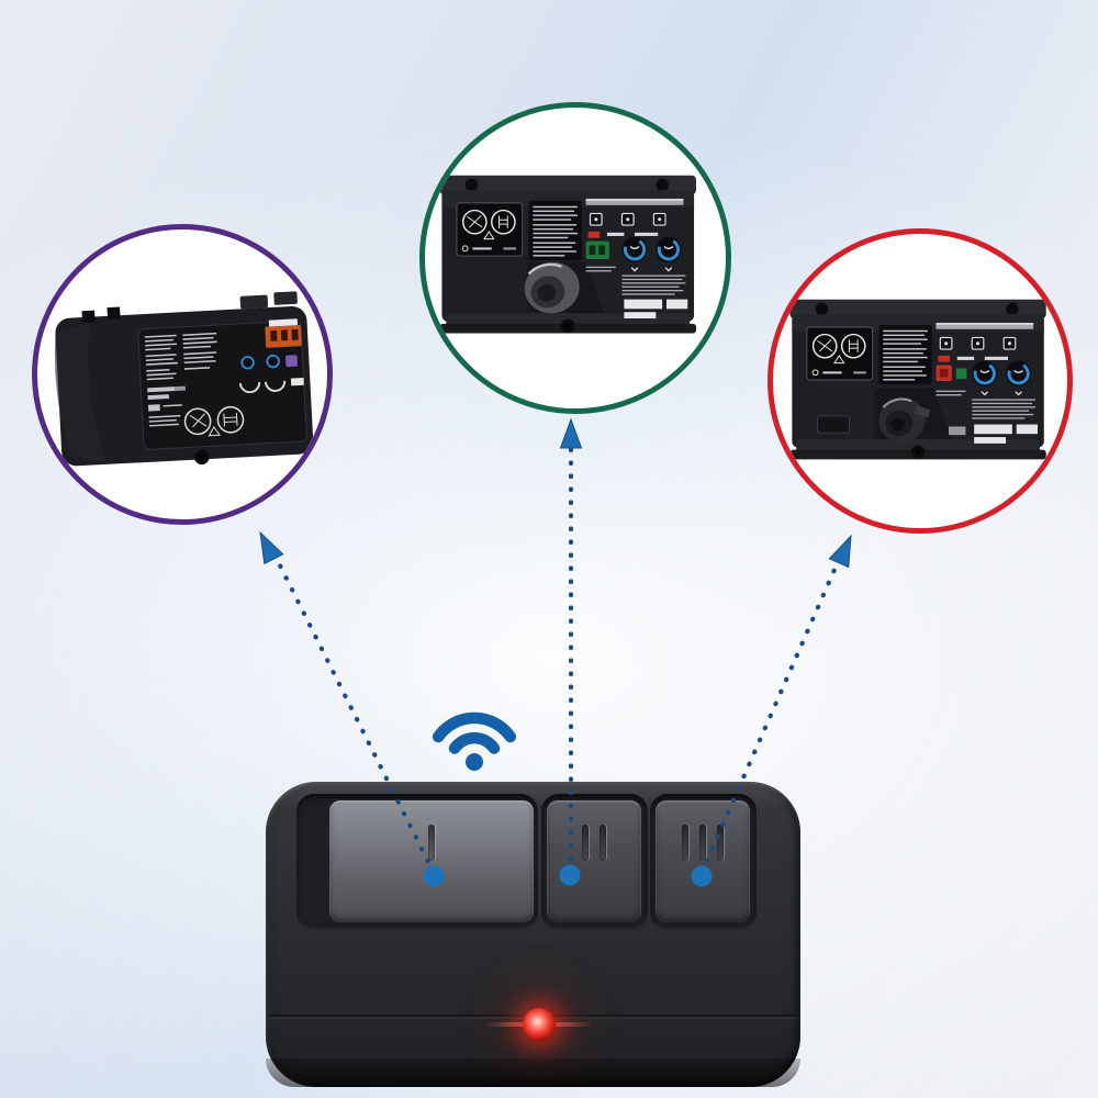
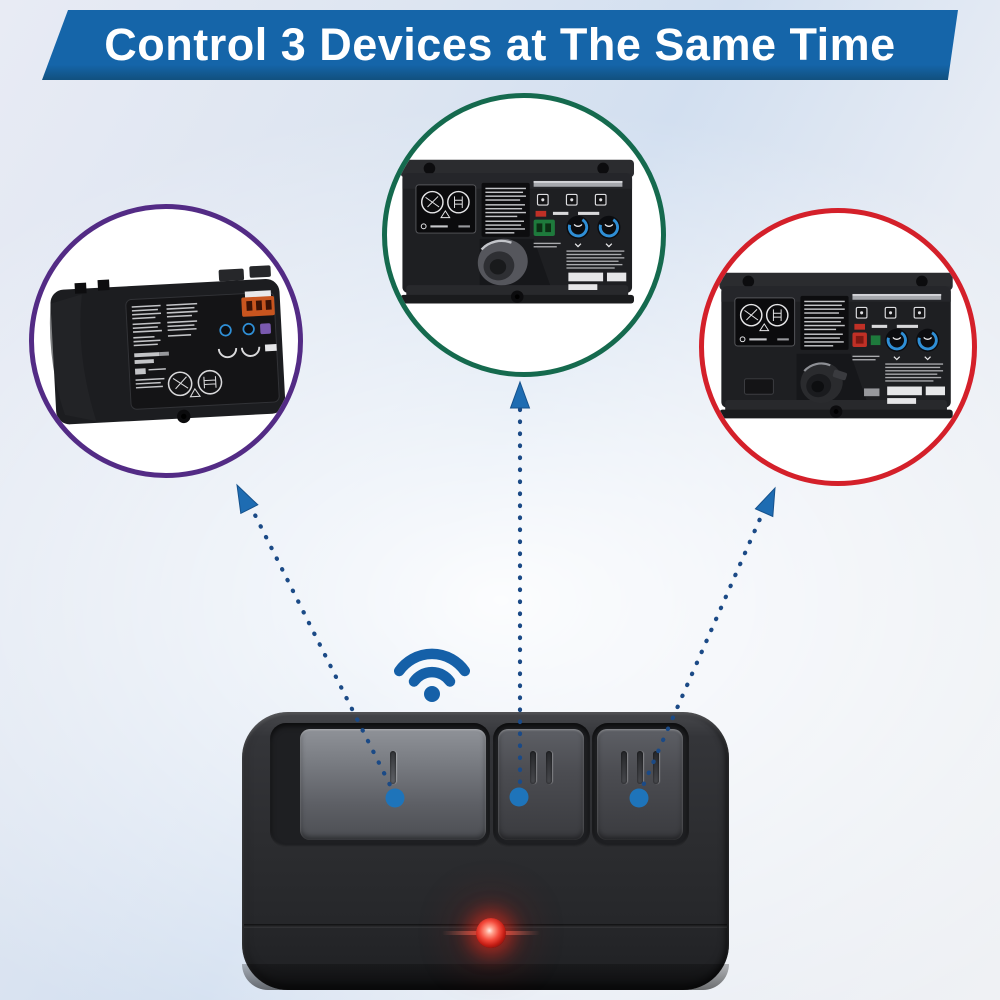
+ Control 3 Devices at The Same Time
